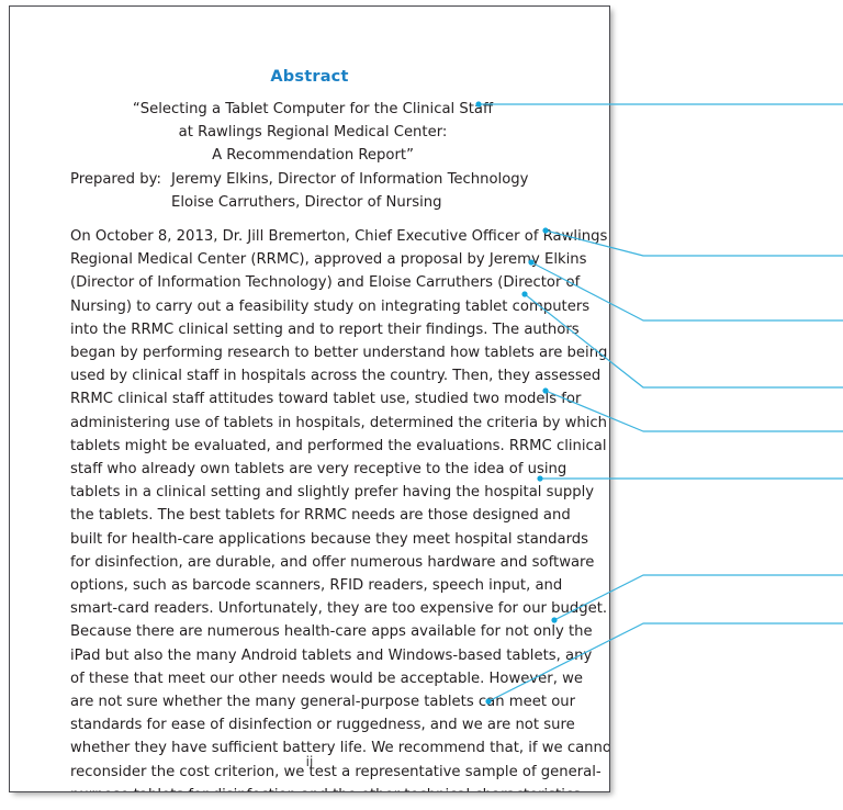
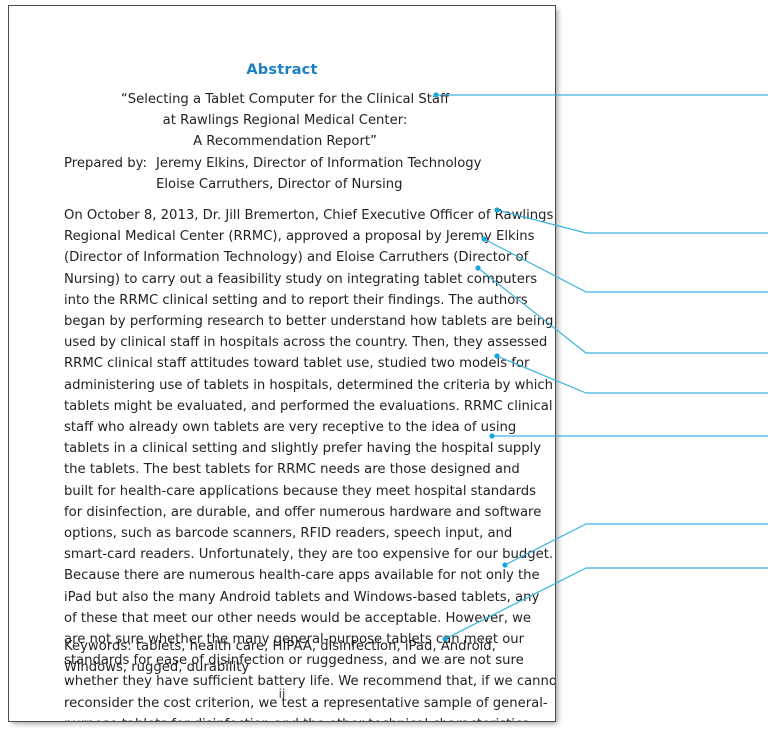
  Abstract
  “Selecting a Tablet Computer for the Clinical Staff
  at Rawlings Regional Medical Center:
  A Recommendation Report”
  Prepared by: Jeremy Elkins, Director of Information Technology
  Eloise Carruthers, Director of Nursing
  On October 8, 2013, Dr. Jill Bremerton, Chief Executive Officer of R
  Regional Medical Center (RRMC), approved a proposal by Jeremy E
  (Director of Information Technology) and Eloise Carruthers (Directo
  Nursing) to carry out a feasibility study on integrating tablet comp
  into the RRMC clinical setting and to report their findings. The auth
  began by performing research to better understand how tablets ar
  used by clinical staff in hospitals across the country. Then, they ass
  RRMC clinical staff attitudes toward tablet use, studied two models
  administering use of tablets in hospitals, determined the criteria b
  tablets might be evaluated, and performed the evaluations. RRMC
  staff who already own tablets are very receptive to the idea of usin
  tablets in a clinical setting and slightly prefer having the hospital s
  the tablets. The best tablets for RRMC needs are those designed a
  built for health-care applications because they meet hospital stand
  for disinfection, are durable, and offer numerous hardware and sof
  options, such as barcode scanners, RFID readers, speech input, an
  smart-card readers. Unfortunately, they are too expensive for our
  Because there are numerous health-care apps available for not onl
  iPad but also the many Android tablets and Windows-based tablets
  of these that meet our other needs would be acceptable. Howeer,
  are not sure whether the many general-purpose tablets cn meet
  standards for ease of disinfection or ruggedness, and we are not s
  whether they have sufficient battery life. We recommend that, if w
  reconsider the cost criterion, we test a representative sample of ge
+ Keywords: tablets, health care, HIPAA, disinfection, iPad, Android,
+ Windows, rugged, durability
  ii
